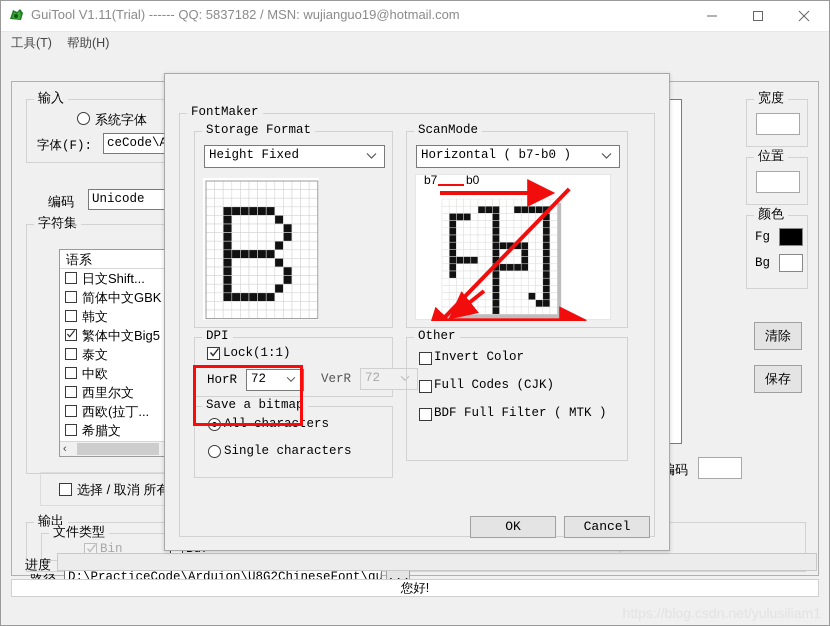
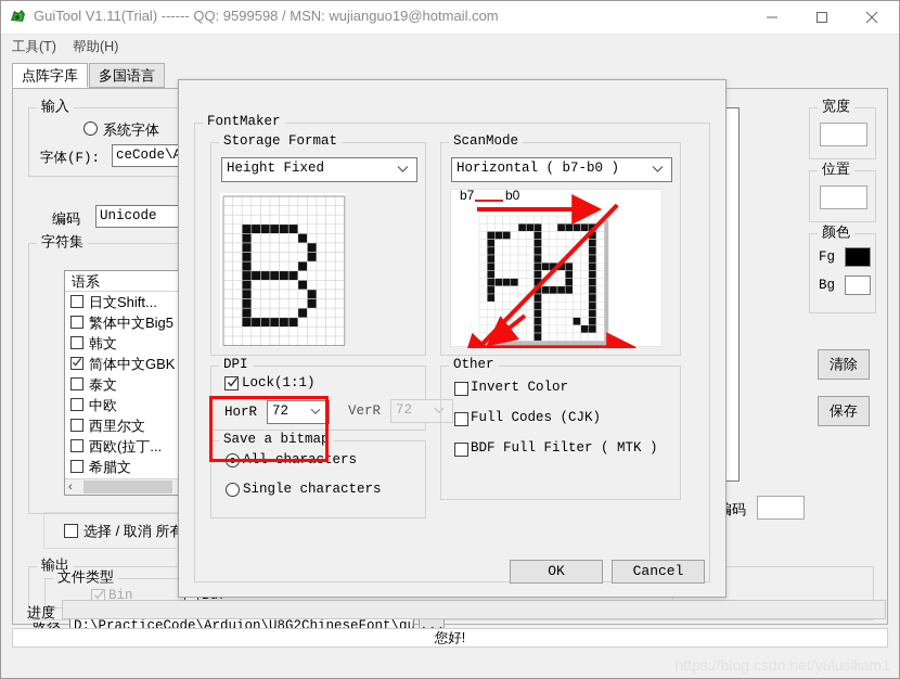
- GuiTool V1.11(Trial) ------ QQ: 5837182 / MSN: wujianguo19@hotmail.com
+ GuiTool V1.11(Trial) ------ QQ: 9599598 / MSN: wujianguo19@hotmail.com
  工具(T)
  帮助(H)
+ 点阵字库
+ 多国语言
  输入
  系统字体
  字体(F):
  编码
  Unicode
  字符集
  语系
  日文Shift...
- 简体中文GBK
+ 繁体中文Big5
  韩文
- 繁体中文Big5
+ 简体中文GBK
  泰文
  中欧
  西里尔文
  西欧(拉丁...
  希腊文
  ‹
  选择 / 取消 所有
  输出
  文件类型
  Bin
  D:\PracticeCode\Arduion\U8G2ChineseFont\gu
  ...
  宽度
  位置
  颜色
  Fg
  Bg
  清除
  保存
  进度
  您好!
  FontMaker
  Storage Format
  Height Fixed
  ScanMode
  Horizontal ( b7-b0 )
  b7
  b0
  DPI
  Lock(1:1)
  HorR
  72
  VerR
  72
  Save a bitmap
  All characters
  Single characters
  Other
  Invert Color
  Full Codes (CJK)
  BDF Full Filter ( MTK )
  OK
  Cancel
